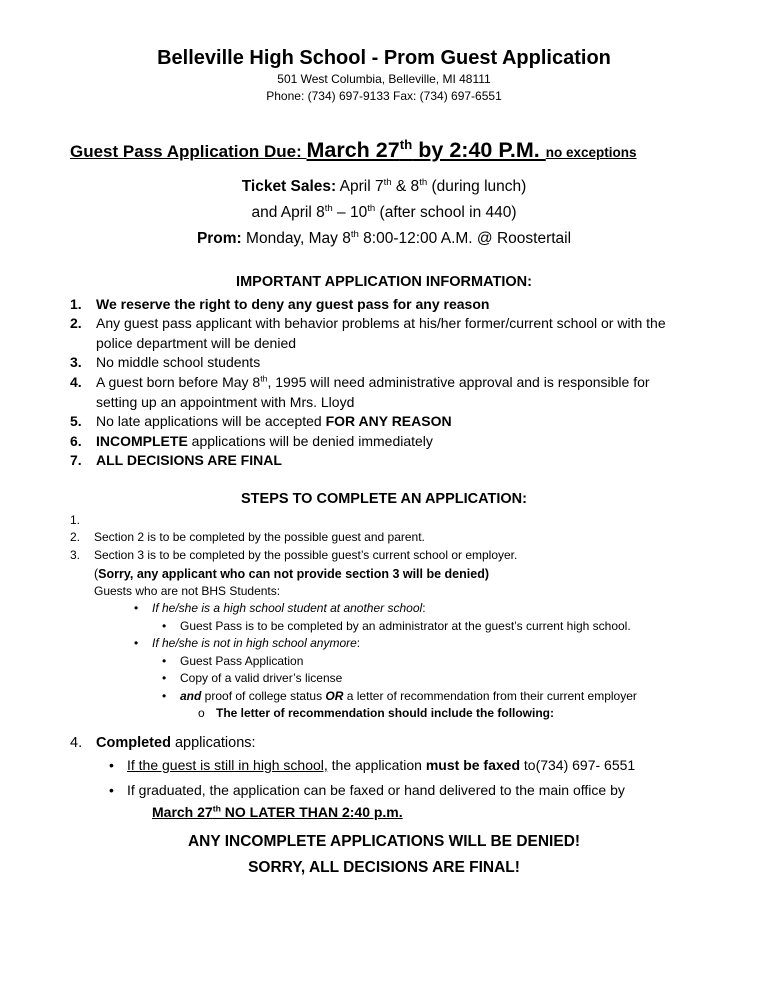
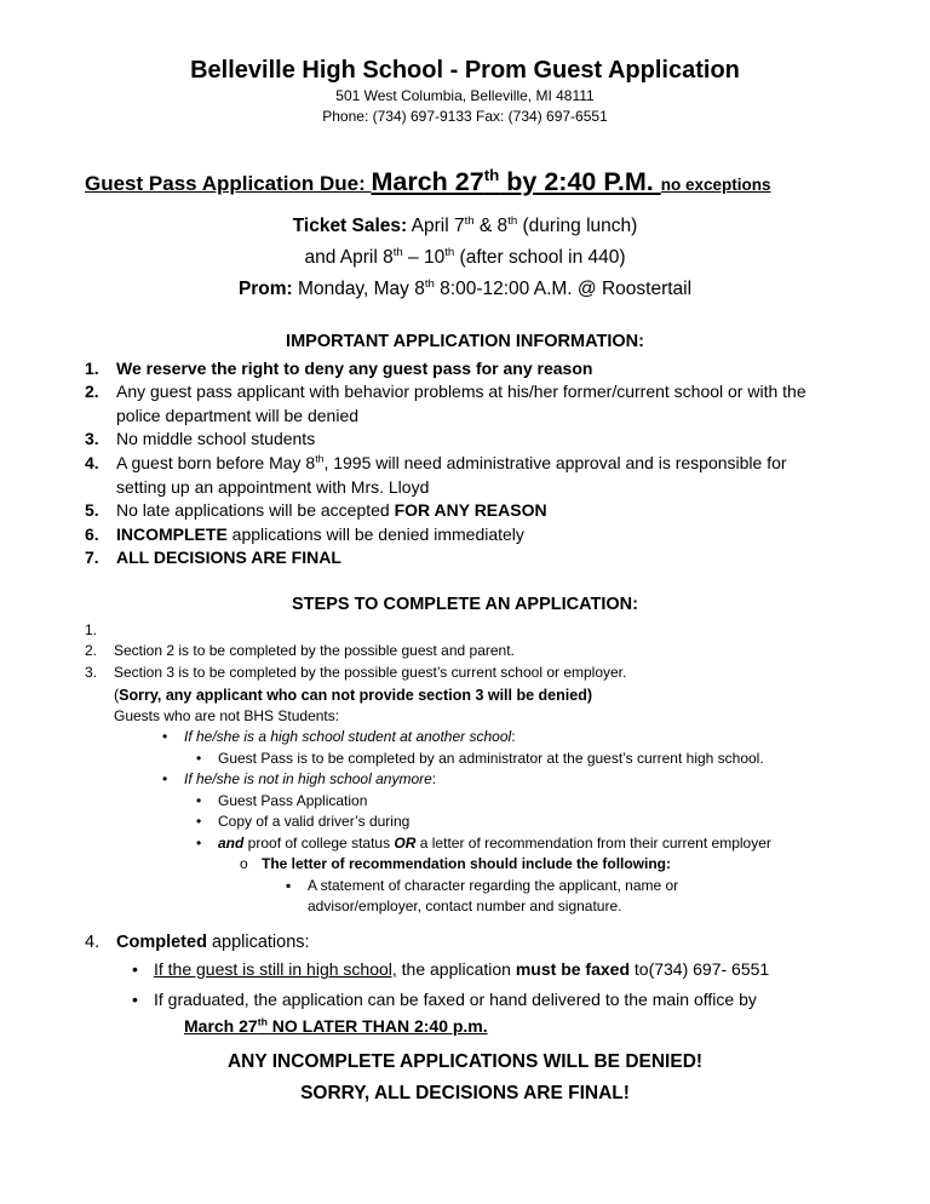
  Belleville High School - Prom Guest Application
  501 West Columbia, Belleville, MI 48111
  Phone: (734) 697-9133 Fax: (734) 697-6551
  Guest Pass Application Due: March 27th by 2:40 P.M. no exceptions
  Ticket Sales: April 7th & 8th (during lunch)
  and April 8th – 10th (after school in 440)
  Prom: Monday, May 8th 8:00-12:00 A.M. @ Roostertail
  IMPORTANT APPLICATION INFORMATION:
  1.
  We reserve the right to deny any guest pass for any reason
  2.
  Any guest pass applicant with behavior problems at his/her former/current school or with the police department will be denied
  3.
  No middle school students
  4.
  A guest born before May 8th, 1995 will need administrative approval and is responsible for setting up an appointment with Mrs. Lloyd
  5.
  No late applications will be accepted FOR ANY REASON
  6.
  INCOMPLETE applications will be denied immediately
  7.
  ALL DECISIONS ARE FINAL
  STEPS TO COMPLETE AN APPLICATION:
  1.
  2.
  Section 2 is to be completed by the possible guest and parent.
  3.
  Section 3 is to be completed by the possible guest’s current school or employer.
  (Sorry, any applicant who can not provide section 3 will be denied)
  Guests who are not BHS Students:
  •
  If he/she is a high school student at another school:
  •
  Guest Pass is to be completed by an administrator at the guest’s current high school.
  •
  If he/she is not in high school anymore:
  •
  Guest Pass Application
  •
- Copy of a valid driver’s license
+ Copy of a valid driver’s during
  •
  and proof of college status OR a letter of recommendation from their current employer
  o
  The letter of recommendation should include the following:
+ ▪
+ A statement of character regarding the applicant, name or advisor/employer, contact number and signature.
  4.
  Completed applications:
  •
  If the guest is still in high school, the application must be faxed to(734) 697- 6551
  •
  If graduated, the application can be faxed or hand delivered to the main office by
  March 27th NO LATER THAN 2:40 p.m.
  ANY INCOMPLETE APPLICATIONS WILL BE DENIED!
  SORRY, ALL DECISIONS ARE FINAL!
